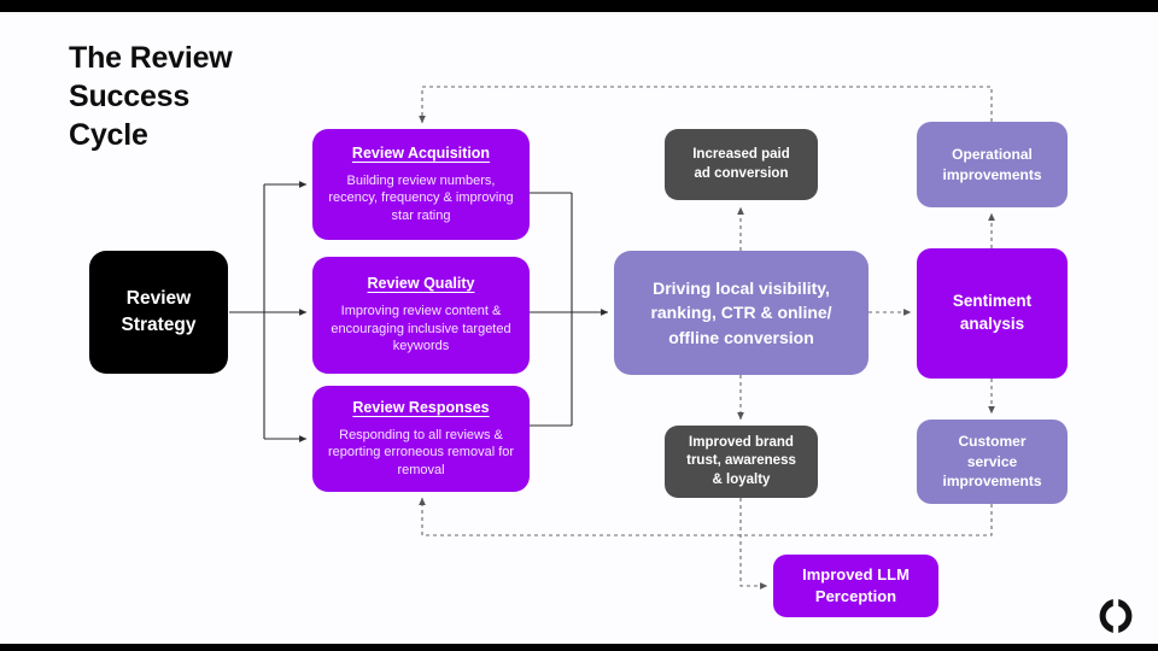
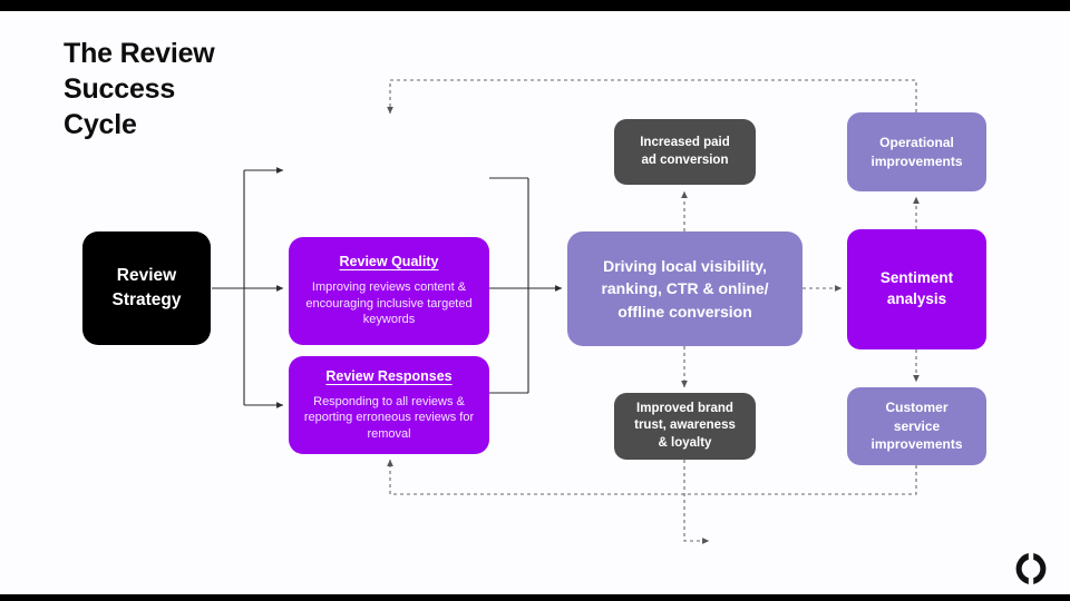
  The Review
  Success
  Cycle
  Review
  Strategy
- Review Acquisition
- Building review numbers, recency, frequency & improving star rating
  Review Quality
- Improving review content & encouraging inclusive targeted keywords
+ Improving reviews content & encouraging inclusive targeted keywords
  Review Responses
- Responding to all reviews & reporting erroneous removal for removal
+ Responding to all reviews & reporting erroneous reviews for removal
  Driving local visibility,
  ranking, CTR & online/
  offline conversion
  Increased paid
  ad conversion
  Improved brand
  trust, awareness
  & loyalty
  Operational
  improvements
  Sentiment
  analysis
  Customer
  service
  improvements
- Improved LLM
- Perception
